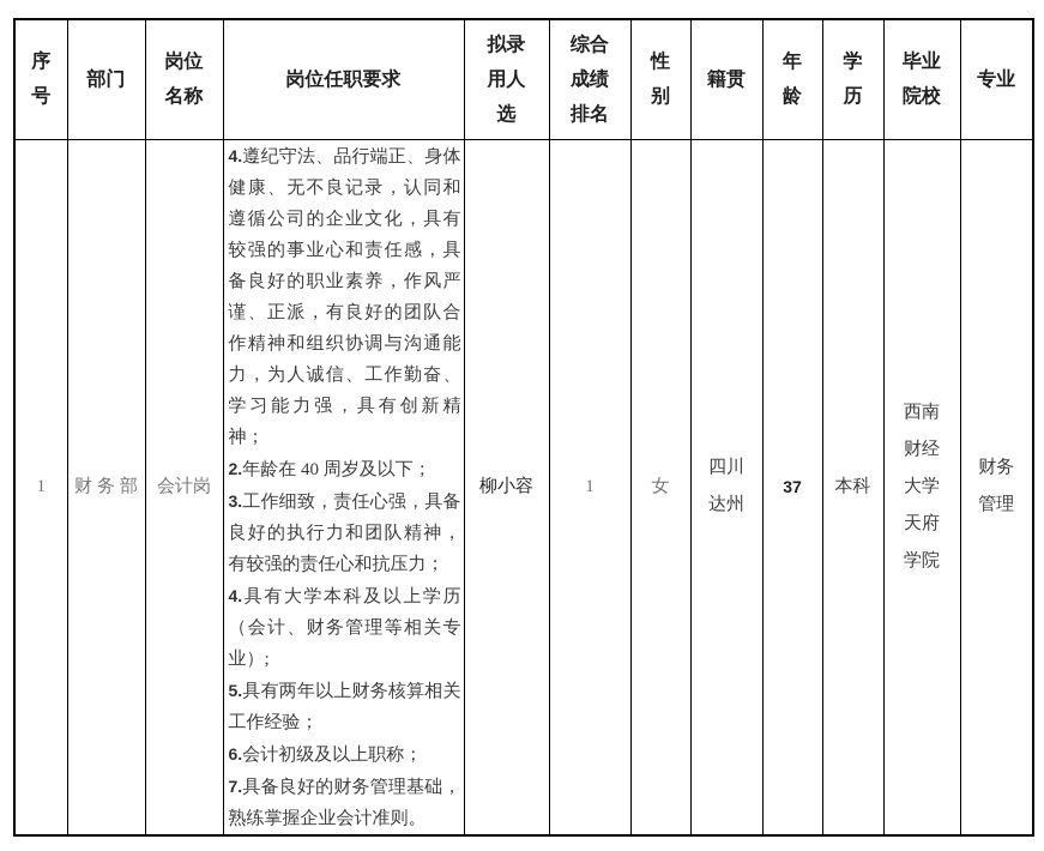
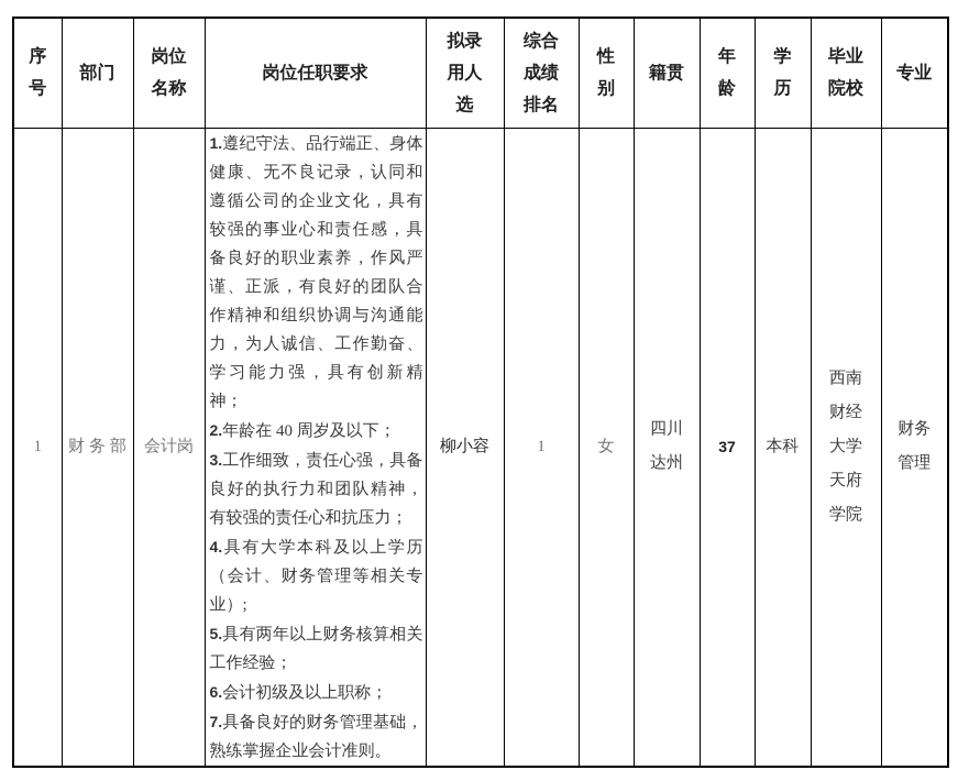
  序 号	部门	岗位 名称	岗位任职要求	拟录 用人 选	综合 成绩 排名	性 别	籍贯	年 龄	学 历	毕业 院校	专业
- 1	财务部	会计岗	4.遵纪守法、品行端正、身体健康、无不良记录，认同和遵循公司的企业文化，具有较强的事业心和责任感，具备良好的职业素养，作风严谨、正派，有良好的团队合作精神和组织协调与沟通能力，为人诚信、工作勤奋、学习能力强，具有创新精神； 2.年龄在 40 周岁及以下； 3.工作细致，责任心强，具备良好的执行力和团队精神，有较强的责任心和抗压力； 4.具有大学本科及以上学历（会计、财务管理等相关专业）; 5.具有两年以上财务核算相关工作经验； 6.会计初级及以上职称； 7.具备良好的财务管理基础，熟练掌握企业会计准则。	柳小容	1	女	四川达州	37	本科	西南财经大学天府学院	财务管理
+ 1	财务部	会计岗	1.遵纪守法、品行端正、身体健康、无不良记录，认同和遵循公司的企业文化，具有较强的事业心和责任感，具备良好的职业素养，作风严谨、正派，有良好的团队合作精神和组织协调与沟通能力，为人诚信、工作勤奋、学习能力强，具有创新精神； 2.年龄在 40 周岁及以下； 3.工作细致，责任心强，具备良好的执行力和团队精神，有较强的责任心和抗压力； 4.具有大学本科及以上学历（会计、财务管理等相关专业）; 5.具有两年以上财务核算相关工作经验； 6.会计初级及以上职称； 7.具备良好的财务管理基础，熟练掌握企业会计准则。	柳小容	1	女	四川达州	37	本科	西南财经大学天府学院	财务管理
